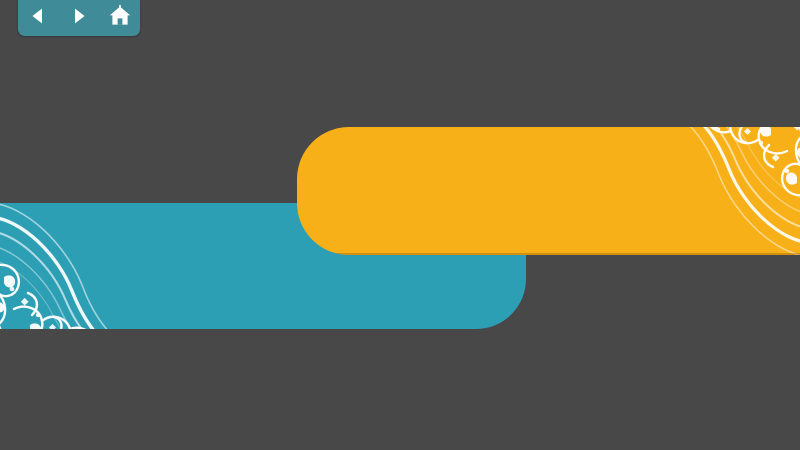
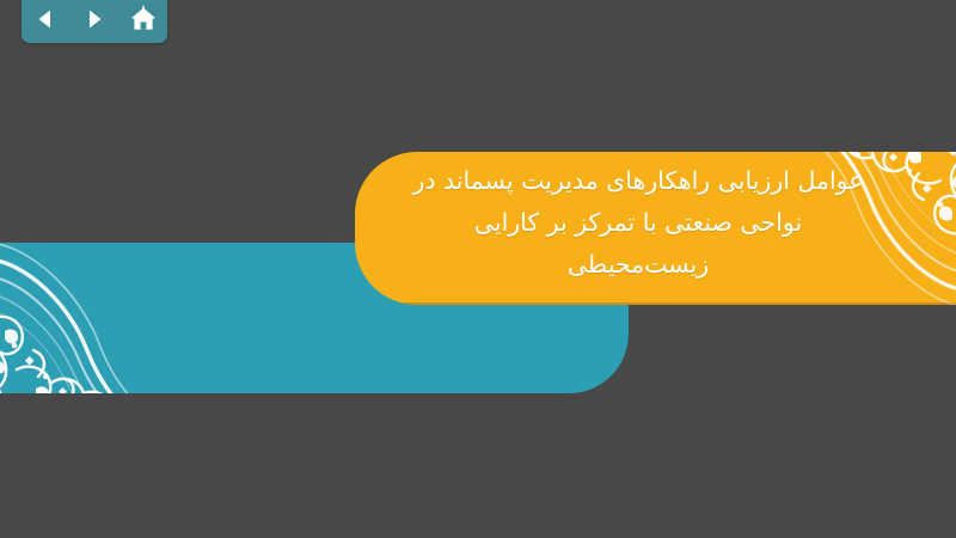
+ عوامل ارزیابی راهکارهای مدیریت پسماند در
+ نواحی صنعتی با تمرکز بر کارایی
+ زیست‌محیطی
